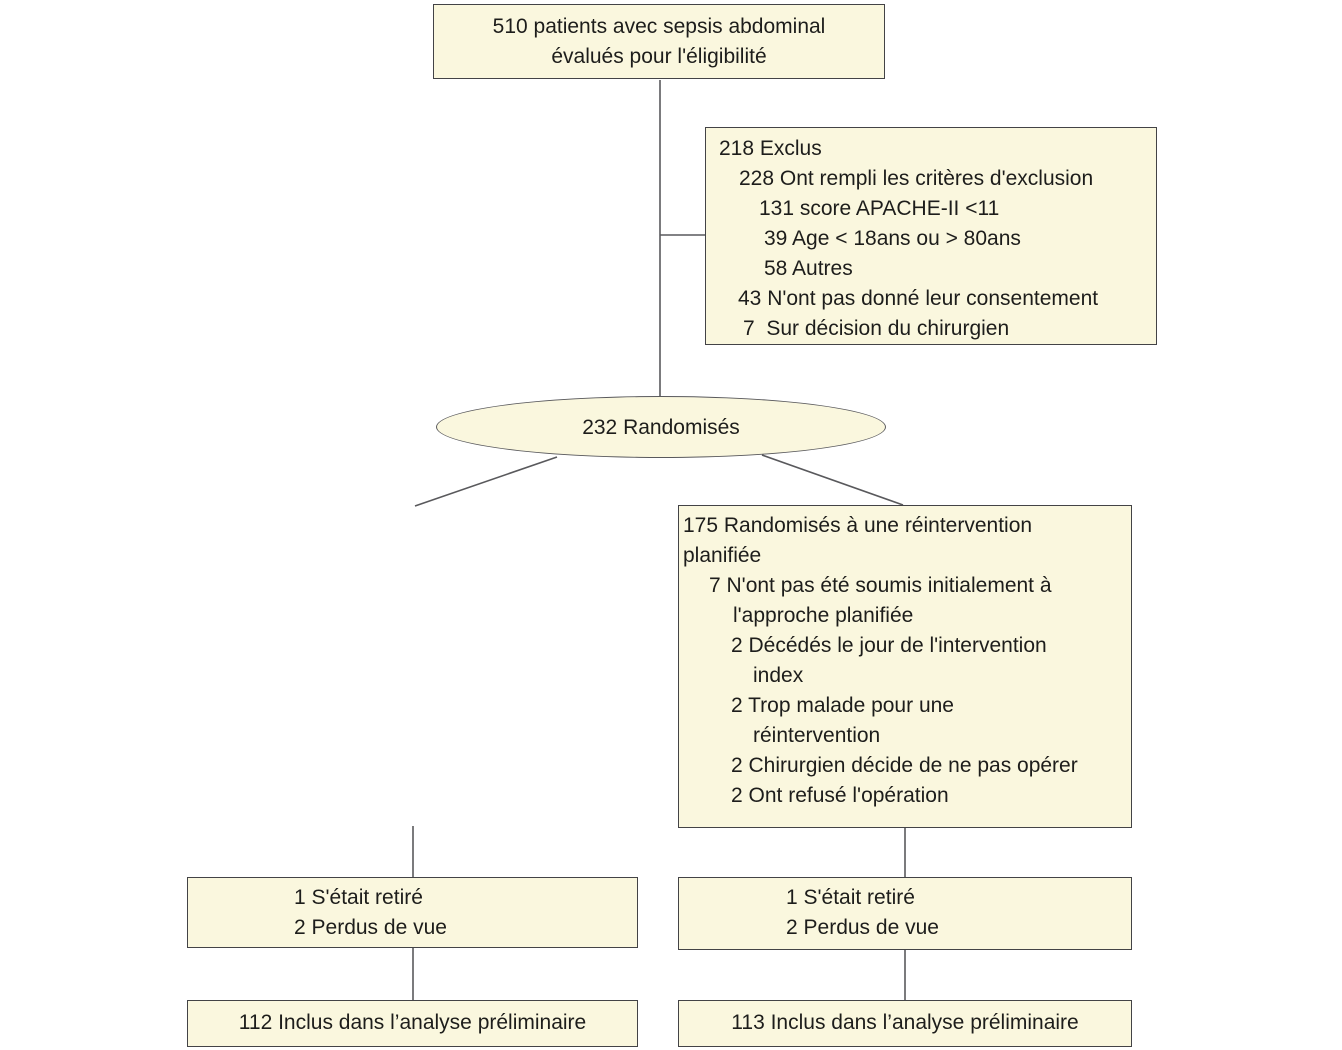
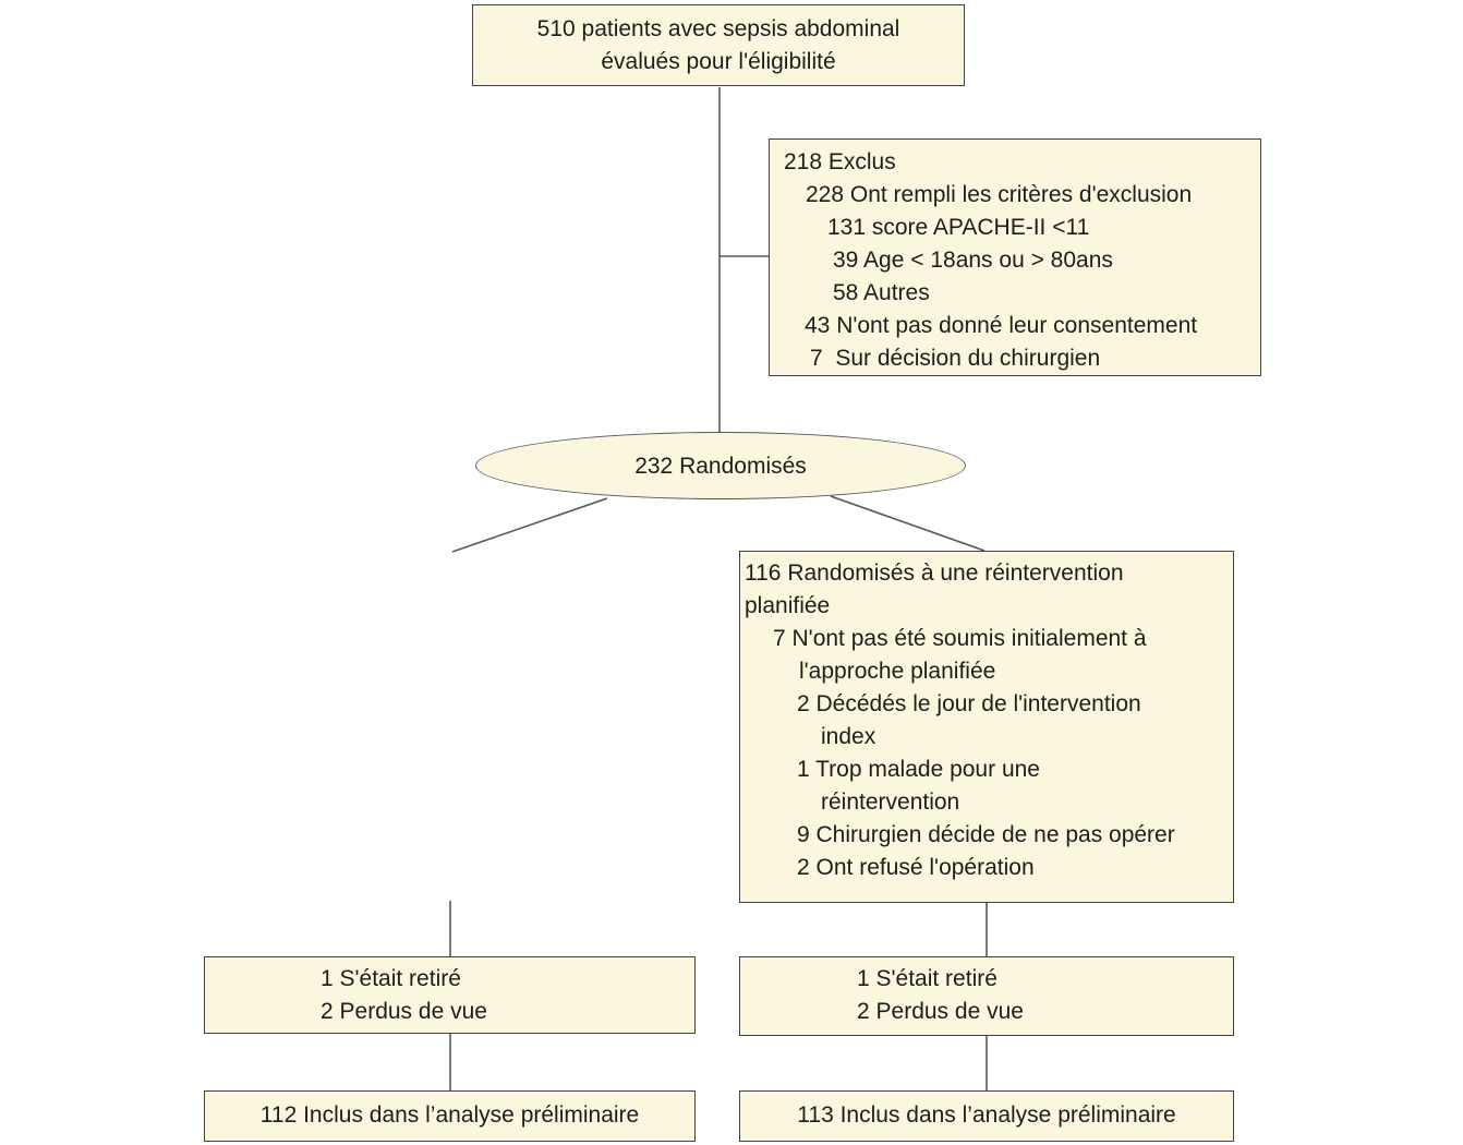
  510 patients avec sepsis abdominal
  évalués pour l'éligibilité
  218 Exclus
  228 Ont rempli les critères d'exclusion
  131 score APACHE-II <11
  39 Age < 18ans ou > 80ans
  58 Autres
  43 N'ont pas donné leur consentement
  7 Sur décision du chirurgien
  232 Randomisés
- 175 Randomisés à une réintervention
+ 116 Randomisés à une réintervention
  planifiée
  7 N'ont pas été soumis initialement à
  l'approche planifiée
  2 Décédés le jour de l'intervention
  index
- 2 Trop malade pour une
+ 1 Trop malade pour une
  réintervention
- 2 Chirurgien décide de ne pas opérer
+ 9 Chirurgien décide de ne pas opérer
  2 Ont refusé l'opération
  1 S'était retiré
  2 Perdus de vue
  1 S'était retiré
  2 Perdus de vue
  112 Inclus dans l’analyse préliminaire
  113 Inclus dans l’analyse préliminaire
